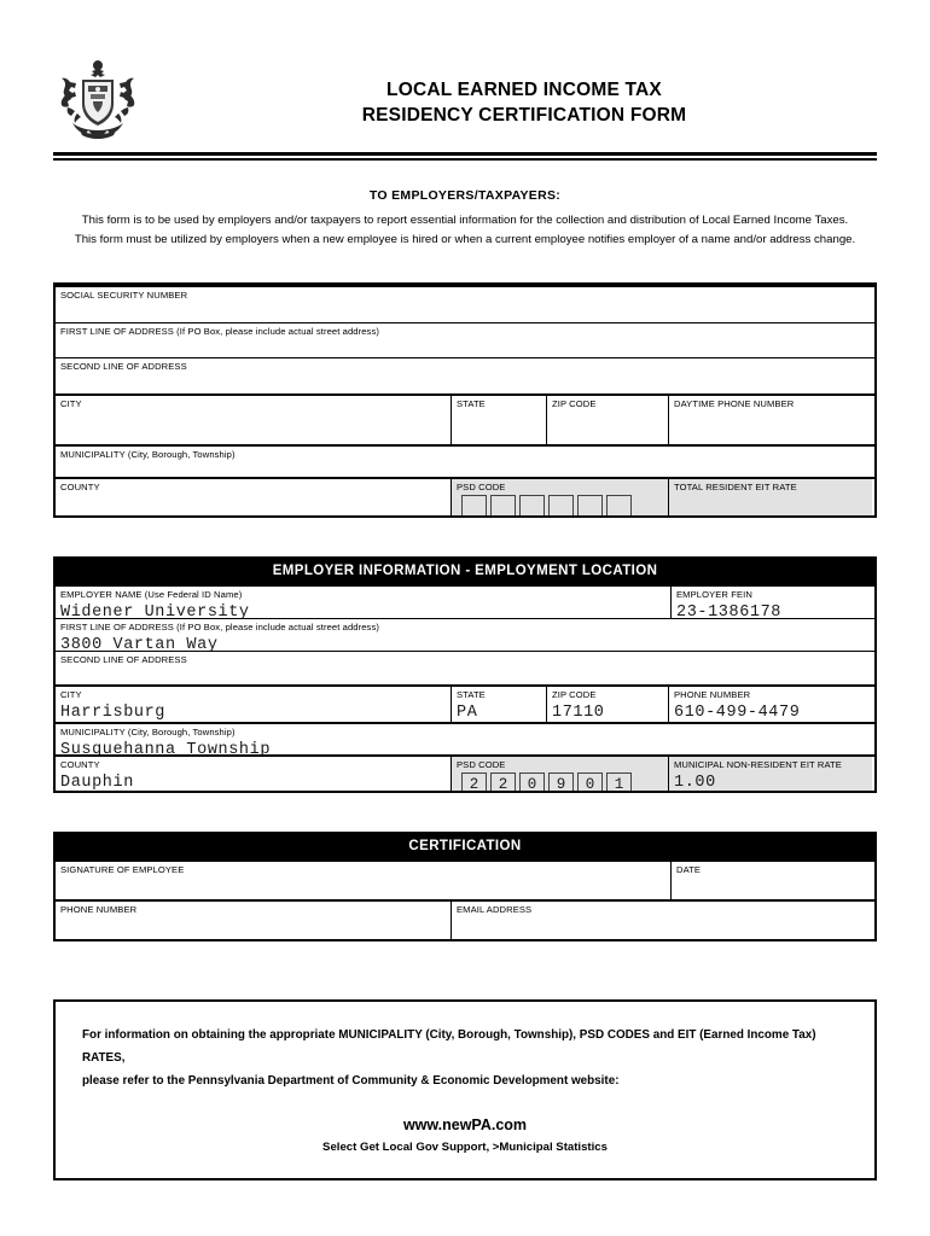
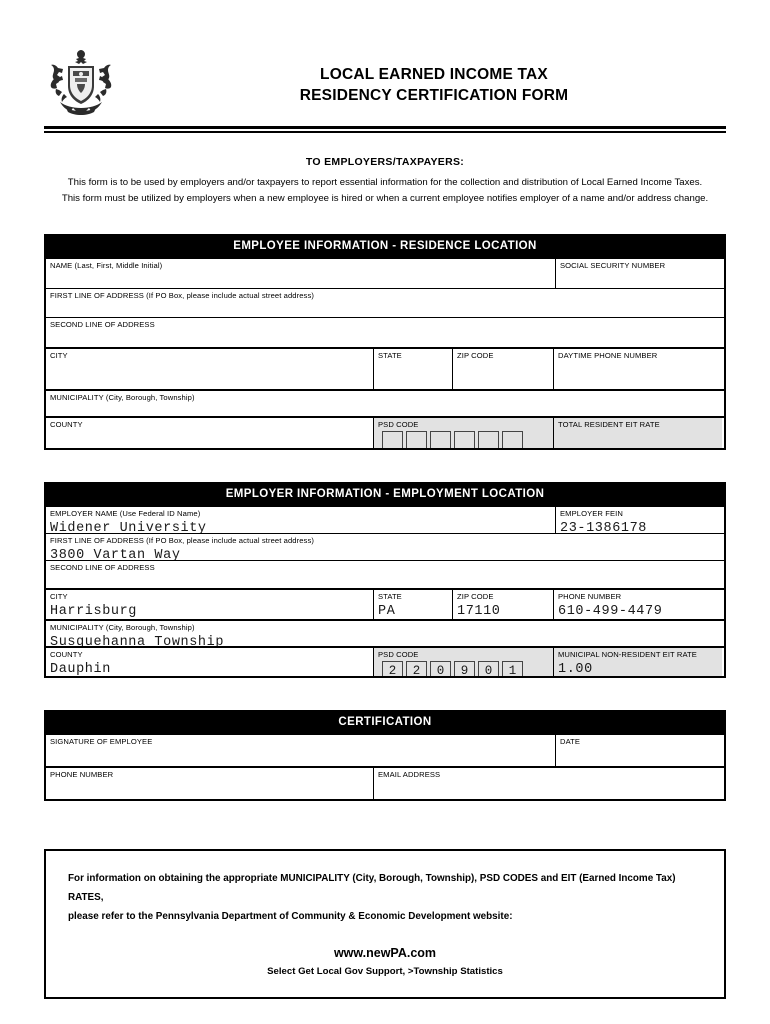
  LOCAL EARNED INCOME TAX
  RESIDENCY CERTIFICATION FORM
  TO EMPLOYERS/TAXPAYERS:
  This form is to be used by employers and/or taxpayers to report essential information for the collection and distribution of Local Earned Income Taxes.
  This form must be utilized by employers when a new employee is hired or when a current employee notifies employer of a name and/or address change.
+ EMPLOYEE INFORMATION - RESIDENCE LOCATION
+ NAME (Last, First, Middle Initial)
  SOCIAL SECURITY NUMBER
  FIRST LINE OF ADDRESS (If PO Box, please include actual street address)
  SECOND LINE OF ADDRESS
  CITY
  STATE
  ZIP CODE
  DAYTIME PHONE NUMBER
  MUNICIPALITY (City, Borough, Township)
  COUNTY
  PSD CODE
  TOTAL RESIDENT EIT RATE
  EMPLOYER INFORMATION - EMPLOYMENT LOCATION
  EMPLOYER NAME (Use Federal ID Name)
  Widener University
  EMPLOYER FEIN
  23-1386178
  FIRST LINE OF ADDRESS (If PO Box, please include actual street address)
  3800 Vartan Way
  SECOND LINE OF ADDRESS
  CITY
  Harrisburg
  STATE
  PA
  ZIP CODE
  17110
  PHONE NUMBER
  610-499-4479
  MUNICIPALITY (City, Borough, Township)
  Susquehanna Township
  COUNTY
  Dauphin
  PSD CODE
  2
  2
  0
  9
  0
  1
  MUNICIPAL NON-RESIDENT EIT RATE
  1.00
  CERTIFICATION
  SIGNATURE OF EMPLOYEE
  DATE
  PHONE NUMBER
  EMAIL ADDRESS
  For information on obtaining the appropriate MUNICIPALITY (City, Borough, Township), PSD CODES and EIT (Earned Income Tax) RATES,
  please refer to the Pennsylvania Department of Community & Economic Development website:
  www.newPA.com
- Select Get Local Gov Support, >Municipal Statistics
+ Select Get Local Gov Support, >Township Statistics
